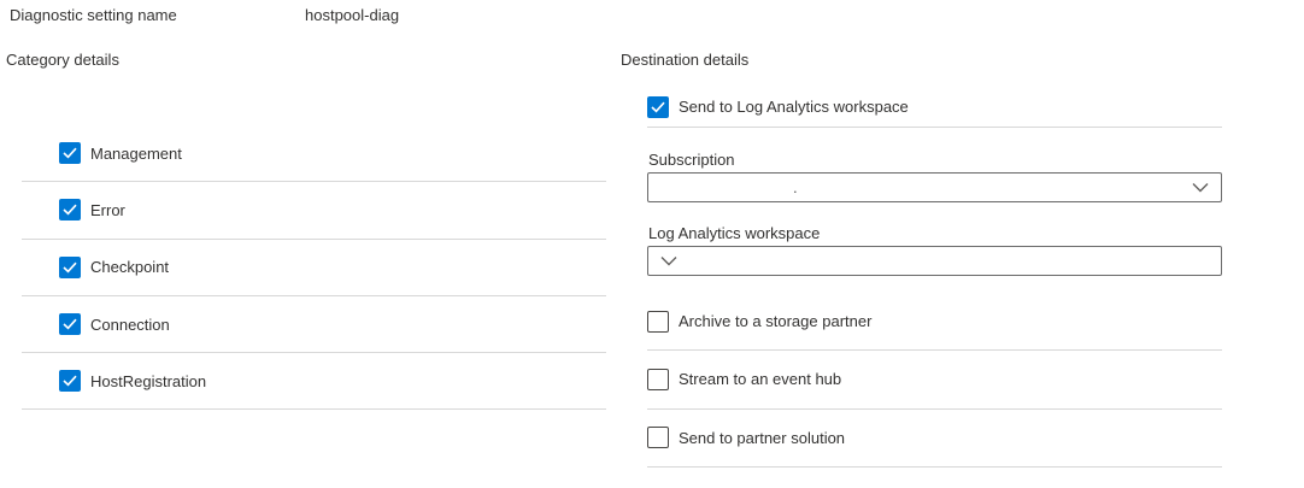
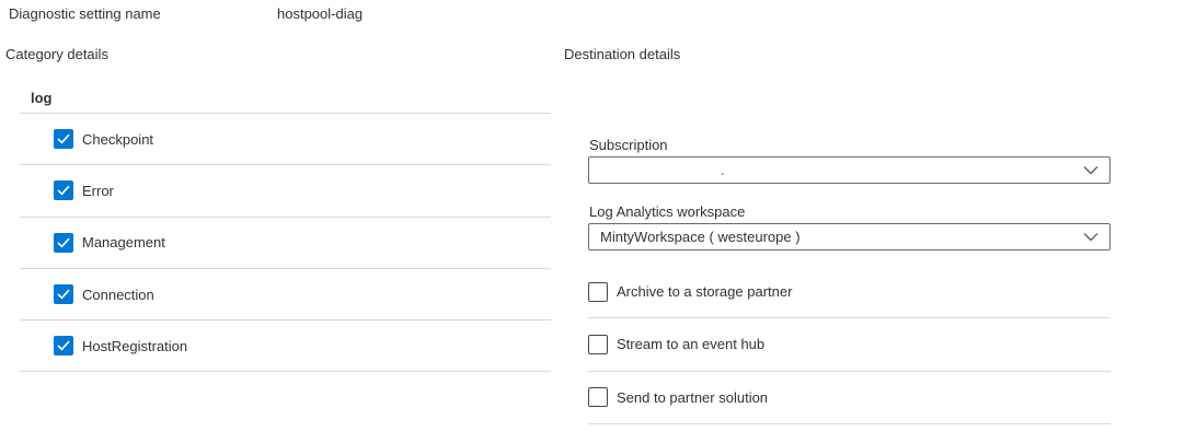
  Diagnostic setting name
  hostpool-diag
  Category details
  Destination details
+ log
- Management
+ Checkpoint
  Error
- Checkpoint
+ Management
  Connection
  HostRegistration
- Send to Log Analytics workspace
  Subscription
  .
  Log Analytics workspace
+ MintyWorkspace ( westeurope )
  Archive to a storage partner
  Stream to an event hub
  Send to partner solution
